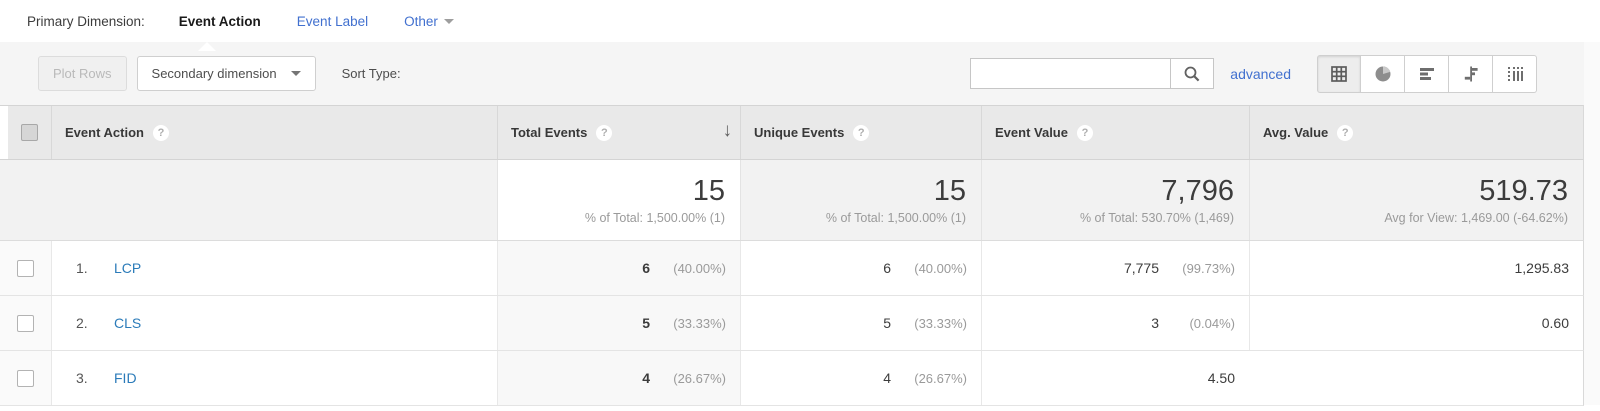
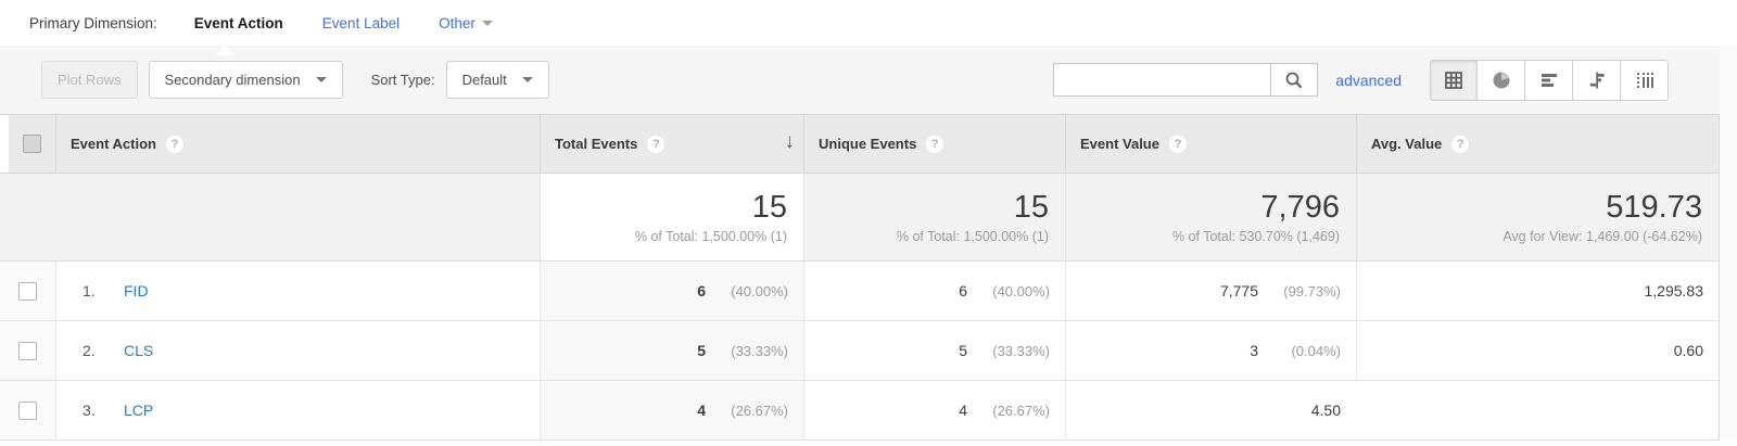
  Primary Dimension:
  Event Action
  Event Label
  Other
  Plot Rows
  Secondary dimension
  Sort Type:
+ Default
  advanced
  Event Action
  ?
  Total Events
  ?
  ↓
  Unique Events
  ?
  Event Value
  ?
  Avg. Value
  ?
  15
  % of Total: 1,500.00% (1)
  15
  % of Total: 1,500.00% (1)
  7,796
  % of Total: 530.70% (1,469)
  519.73
  Avg for View: 1,469.00 (-64.62%)
  1.
- LCP
+ FID
  6
  (40.00%)
  6
  (40.00%)
  7,775
  (99.73%)
  1,295.83
  2.
  CLS
  5
  (33.33%)
  5
  (33.33%)
  3
  (0.04%)
  0.60
  3.
- FID
+ LCP
  4
  (26.67%)
  4
  (26.67%)
  4.50
